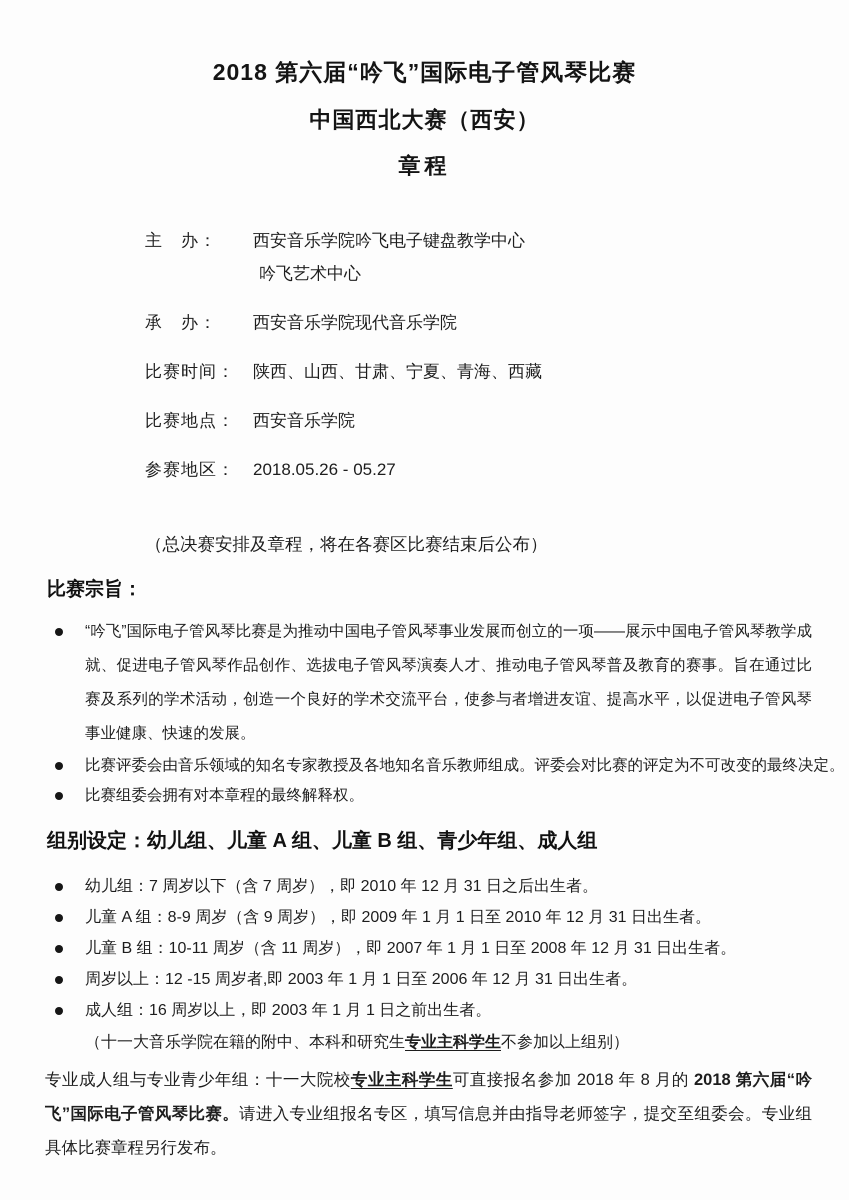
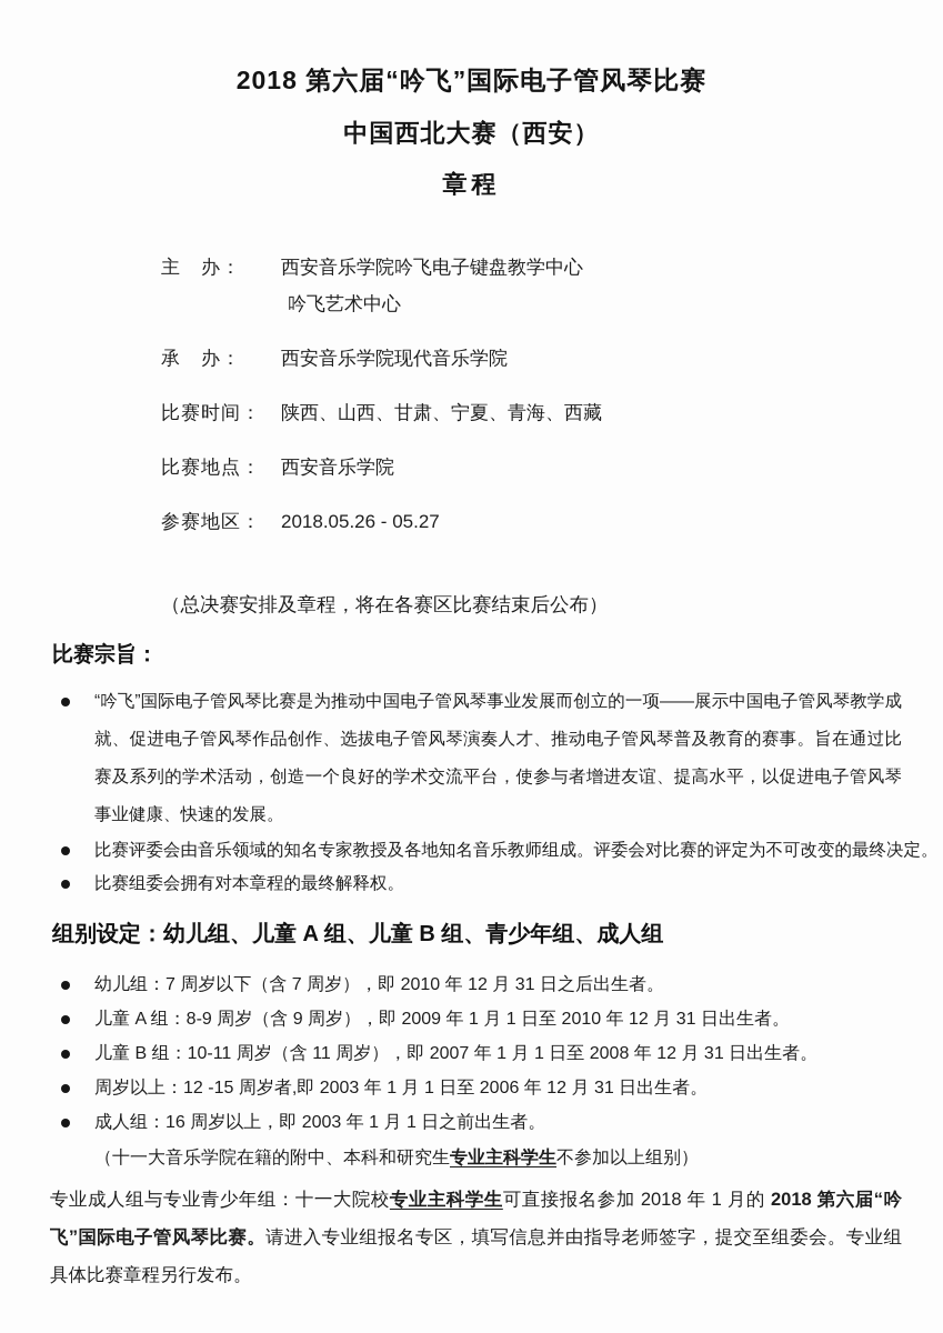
  2018 第六届“吟飞”国际电子管风琴比赛
  中国西北大赛（西安）
  章程
  主 办：
  西安音乐学院吟飞电子键盘教学中心
  吟飞艺术中心
  承 办：
  西安音乐学院现代音乐学院
  比赛时间：
  陕西、山西、甘肃、宁夏、青海、西藏
  比赛地点：
  西安音乐学院
  参赛地区：
  2018.05.26 - 05.27
  （总决赛安排及章程，将在各赛区比赛结束后公布）
  比赛宗旨：
  “吟飞”国际电子管风琴比赛是为推动中国电子管风琴事业发展而创立的一项——展示中国电子管风琴教学成就、促进电子管风琴作品创作、选拔电子管风琴演奏人才、推动电子管风琴普及教育的赛事。旨在通过比赛及系列的学术活动，创造一个良好的学术交流平台，使参与者增进友谊、提高水平，以促进电子管风琴事业健康、快速的发展。
  比赛评委会由音乐领域的知名专家教授及各地知名音乐教师组成。评委会对比赛的评定为不可改变的最终决定。
  比赛组委会拥有对本章程的最终解释权。
  组别设定：幼儿组、儿童 A 组、儿童 B 组、青少年组、成人组
  幼儿组：7 周岁以下（含 7 周岁），即 2010 年 12 月 31 日之后出生者。
  儿童 A 组：8-9 周岁（含 9 周岁），即 2009 年 1 月 1 日至 2010 年 12 月 31 日出生者。
  儿童 B 组：10-11 周岁（含 11 周岁），即 2007 年 1 月 1 日至 2008 年 12 月 31 日出生者。
  周岁以上：12 -15 周岁者,即 2003 年 1 月 1 日至 2006 年 12 月 31 日出生者。
  成人组：16 周岁以上，即 2003 年 1 月 1 日之前出生者。
  （十一大音乐学院在籍的附中、本科和研究生专业主科学生不参加以上组别）
- 专业成人组与专业青少年组：十一大院校专业主科学生可直接报名参加 2018 年 8 月的 2018 第六届“吟飞”国际电子管风琴比赛。请进入专业组报名专区，填写信息并由指导老师签字，提交至组委会。专业组具体比赛章程另行发布。
+ 专业成人组与专业青少年组：十一大院校专业主科学生可直接报名参加 2018 年 1 月的 2018 第六届“吟飞”国际电子管风琴比赛。请进入专业组报名专区，填写信息并由指导老师签字，提交至组委会。专业组具体比赛章程另行发布。
